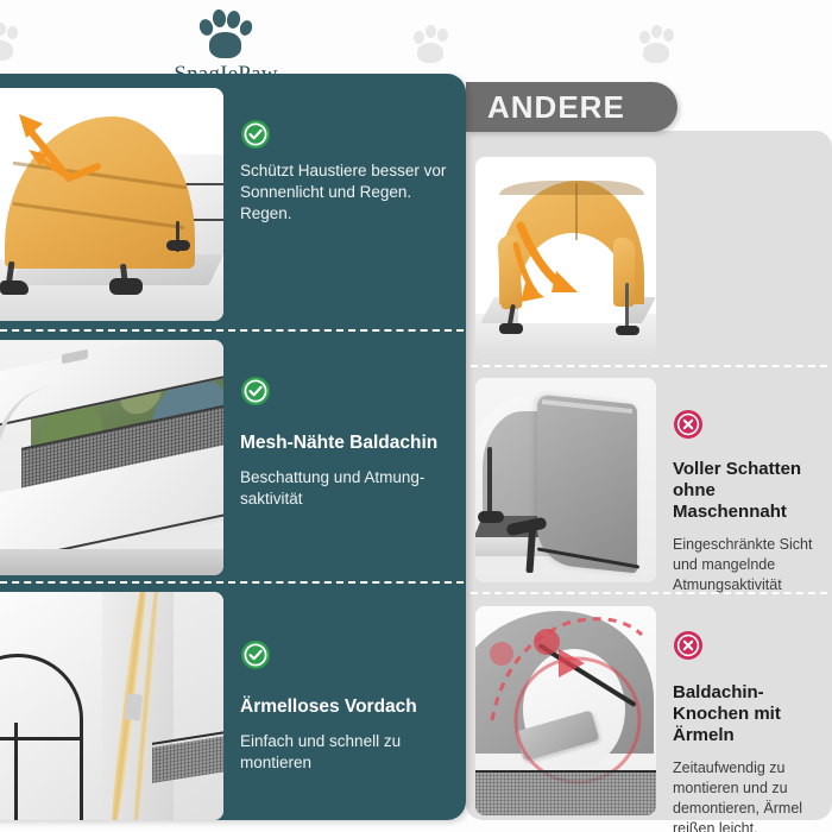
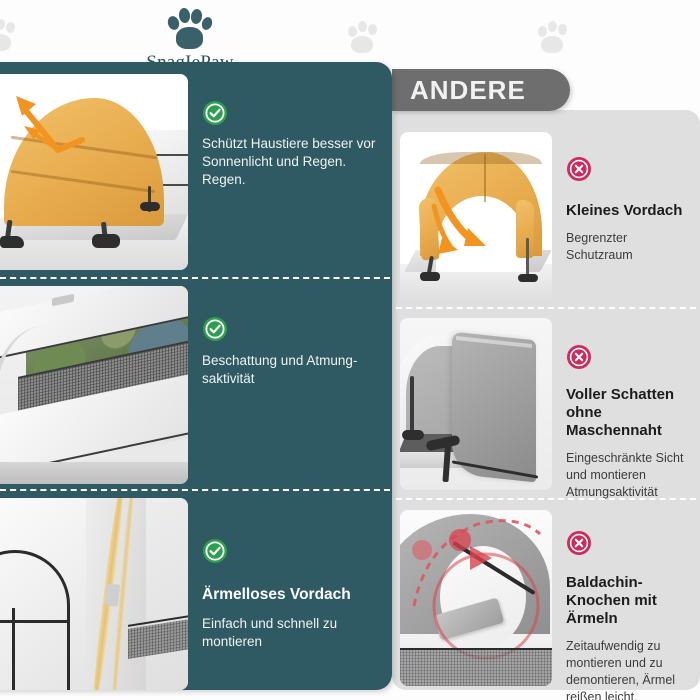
  ANDERE
  Schützt Haustiere besser vor Sonnenlicht und Regen. Regen.
- Mesh-Nähte Baldachin
  Beschattung und Atmung-saktivität
  Ärmelloses Vordach
  Einfach und schnell zu montieren
+ Kleines Vordach
+ Begrenzter Schutzraum
  Voller Schatten ohne Maschennaht
- Eingeschränkte Sicht und mangelnde Atmungsaktivität
+ Eingeschränkte Sicht und montieren Atmungsaktivität
  Baldachin-Knochen mit Ärmeln
  Zeitaufwendig zu montieren und zu demontieren, Ärmel reißen leicht.
